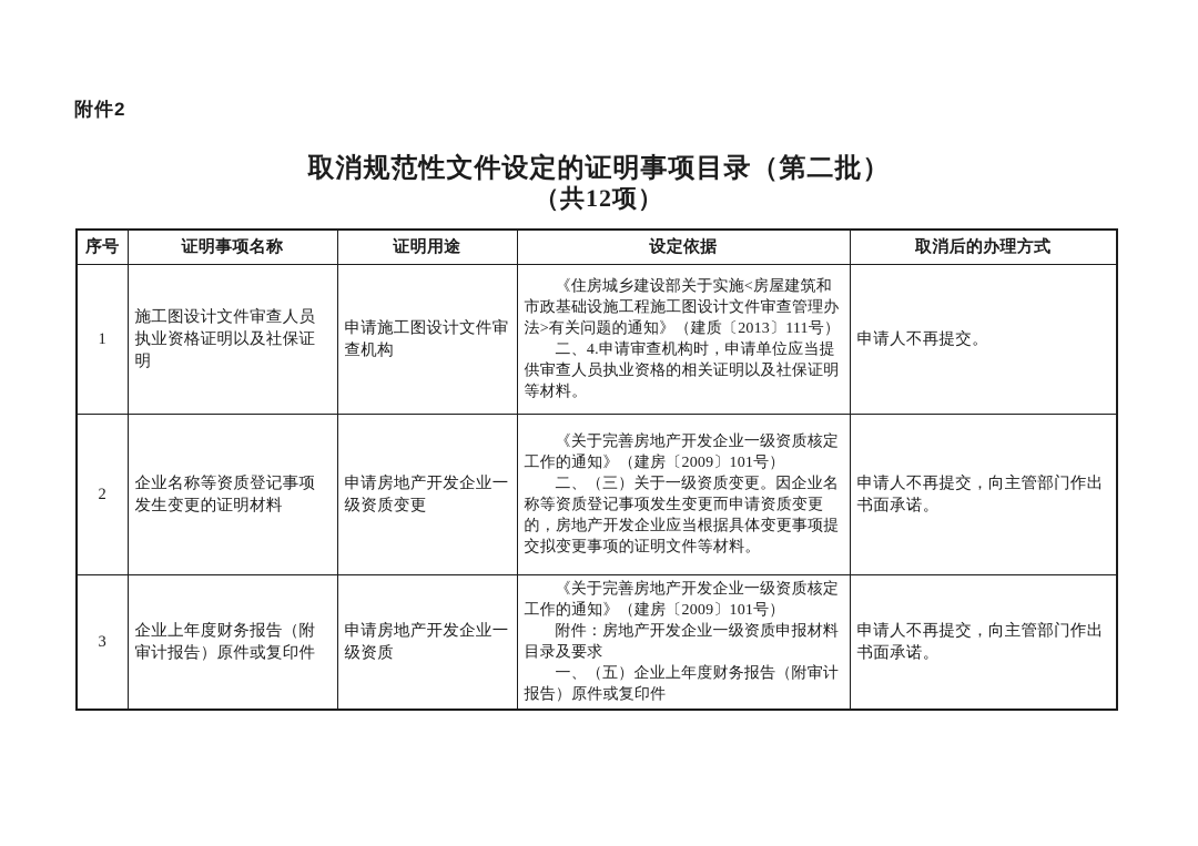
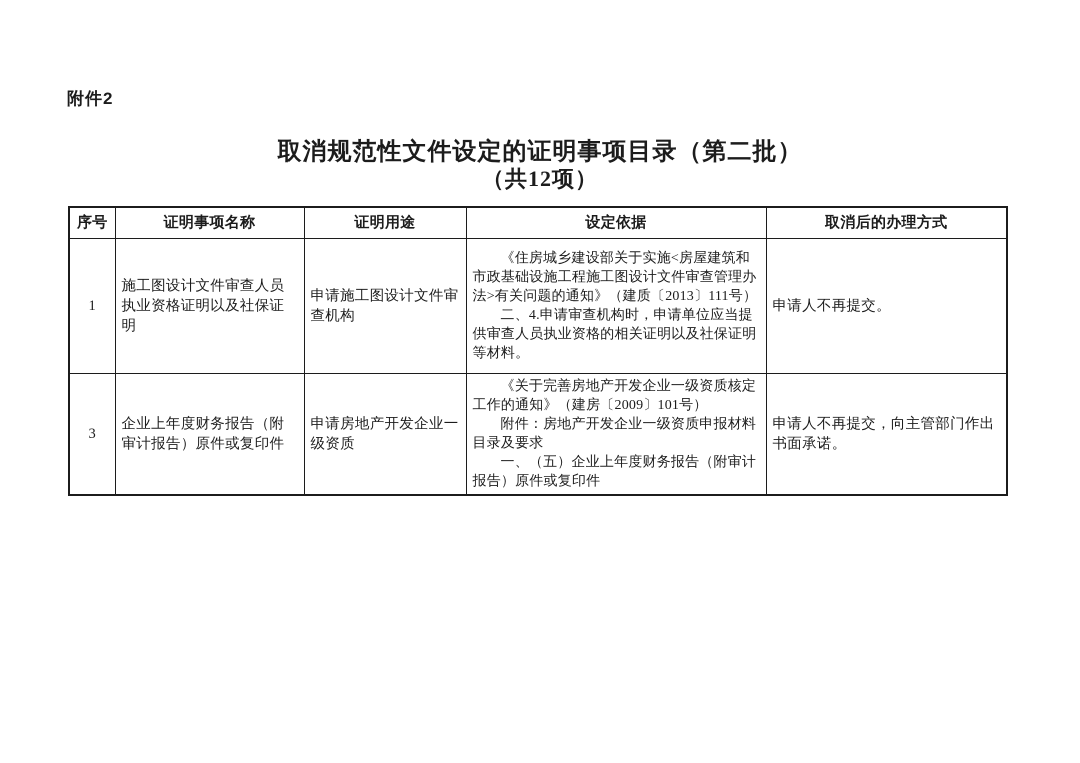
  附件2
  取消规范性文件设定的证明事项目录（第二批）
  （共12项）
  序号	证明事项名称	证明用途	设定依据	取消后的办理方式
  1	施工图设计文件审查人员执业资格证明以及社保证明	申请施工图设计文件审查机构	《住房城乡建设部关于实施<房屋建筑和市政基础设施工程施工图设计文件审查管理办法>有关问题的通知》（建质〔2013〕111号） 二、4.申请审查机构时，申请单位应当提供审查人员执业资格的相关证明以及社保证明等材料。	申请人不再提交。
- 2	企业名称等资质登记事项发生变更的证明材料	申请房地产开发企业一级资质变更	《关于完善房地产开发企业一级资质核定工作的通知》（建房〔2009〕101号） 二、（三）关于一级资质变更。因企业名称等资质登记事项发生变更而申请资质变更的，房地产开发企业应当根据具体变更事项提交拟变更事项的证明文件等材料。	申请人不再提交，向主管部门作出书面承诺。
  3	企业上年度财务报告（附审计报告）原件或复印件	申请房地产开发企业一级资质	《关于完善房地产开发企业一级资质核定工作的通知》（建房〔2009〕101号） 附件：房地产开发企业一级资质申报材料目录及要求 一、（五）企业上年度财务报告（附审计报告）原件或复印件	申请人不再提交，向主管部门作出书面承诺。
